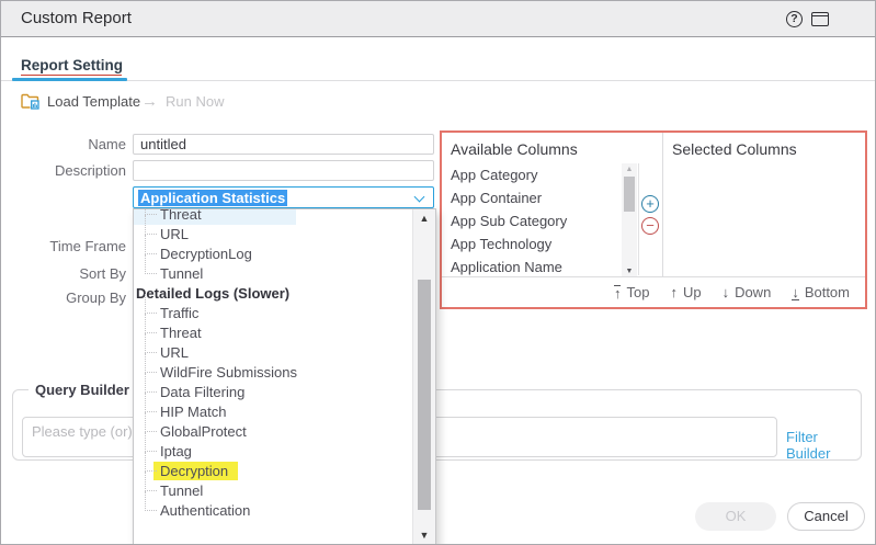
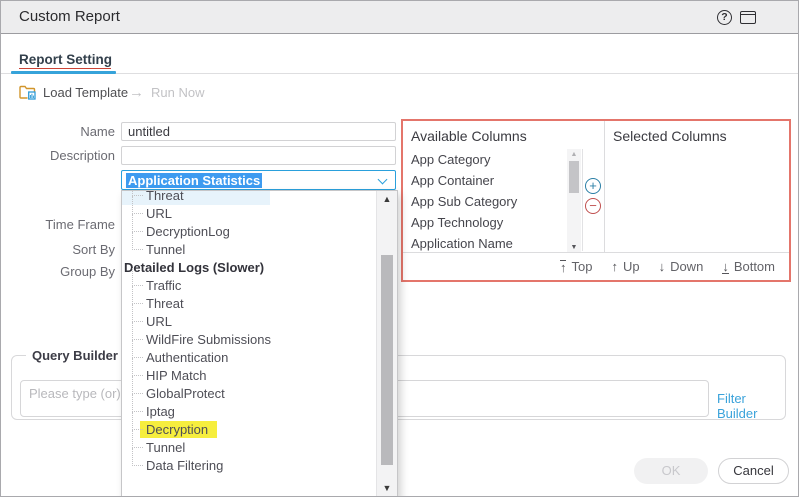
  Custom Report
  ?
  Report Setting
  Load Template
  →
  Run Now
  Name
  Description
  Time Frame
  Sort By
  Group By
  untitled
  Application Statistics
  Query Builder
  Please type (or)
  Filter Builder
  Available Columns
  Selected Columns
  App Category
  App Container
  App Sub Category
  App Technology
  Application Name
  +
  −
  ↑
  Top
  ↑
  Up
  ↓
  Down
  ↓
  Bottom
  OK
  Cancel
  Threat
  URL
  DecryptionLog
  Tunnel
  Detailed Logs (Slower)
  Traffic
  Threat
  URL
  WildFire Submissions
- Data Filtering
+ Authentication
  HIP Match
  GlobalProtect
  Iptag
  Decryption
  Tunnel
- Authentication
+ Data Filtering
  ▲
  ▼
